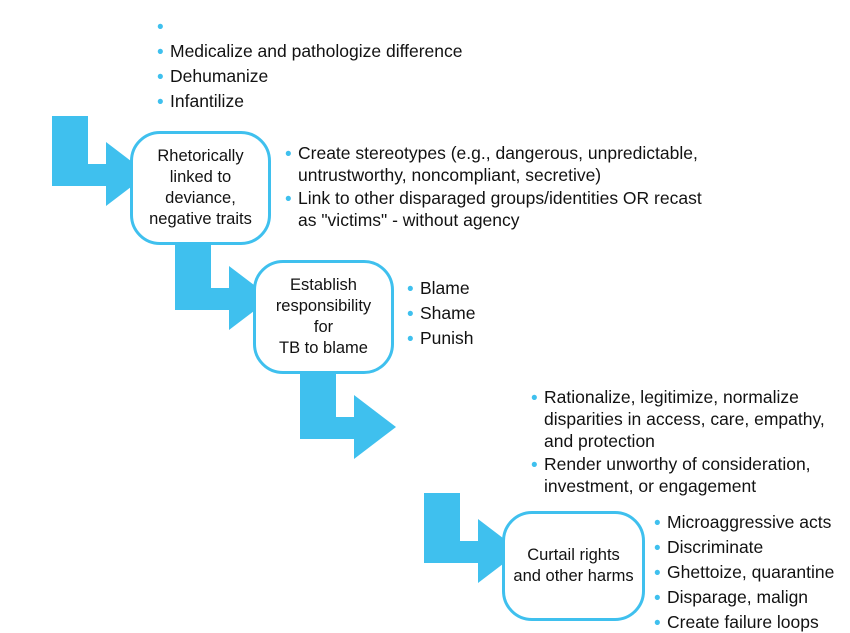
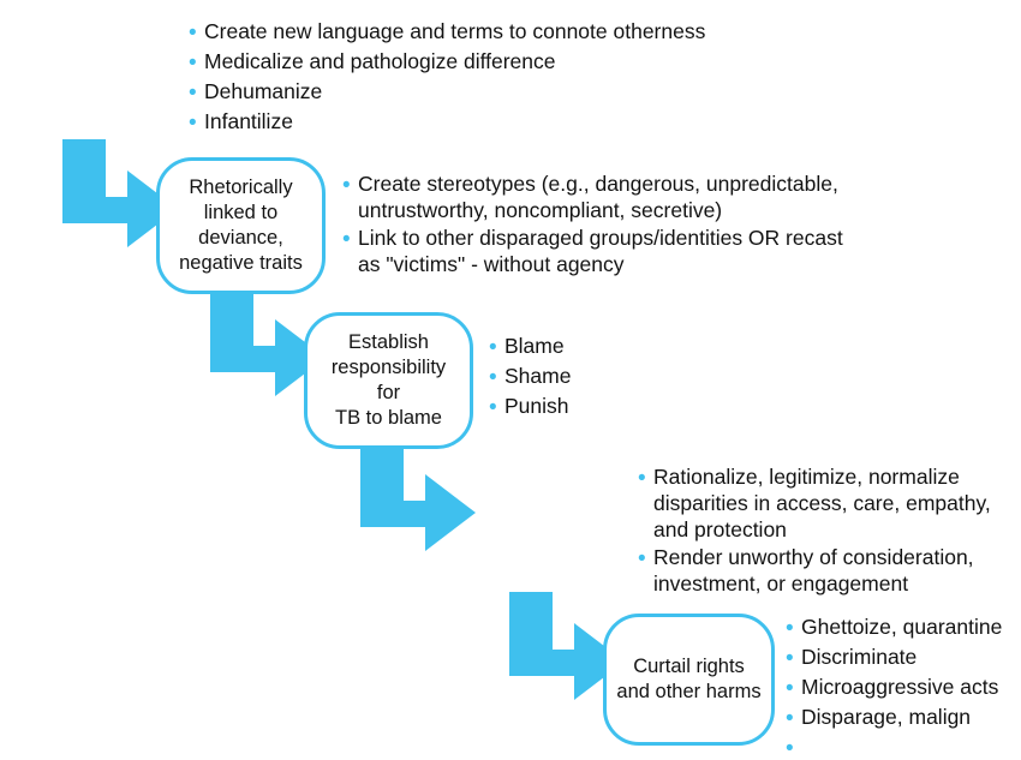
  •
+ Create new language and terms to connote otherness
  •
  Medicalize and pathologize difference
  •
  Dehumanize
  •
  Infantilize
  Rhetorically
  linked to
  deviance,
  negative traits
  •
  Create stereotypes (e.g., dangerous, unpredictable,
  untrustworthy, noncompliant, secretive)
  •
  Link to other disparaged groups/identities OR recast
  as "victims" - without agency
  Establish
  responsibility for
  TB to blame
  •
  Blame
  •
  Shame
  •
  Punish
  •
  Rationalize, legitimize, normalize
  disparities in access, care, empathy,
  and protection
  •
  Render unworthy of consideration,
  investment, or engagement
  Curtail rights
  and other harms
  •
- Microaggressive acts
+ Ghettoize, quarantine
  •
  Discriminate
  •
- Ghettoize, quarantine
+ Microaggressive acts
  •
  Disparage, malign
  •
- Create failure loops
